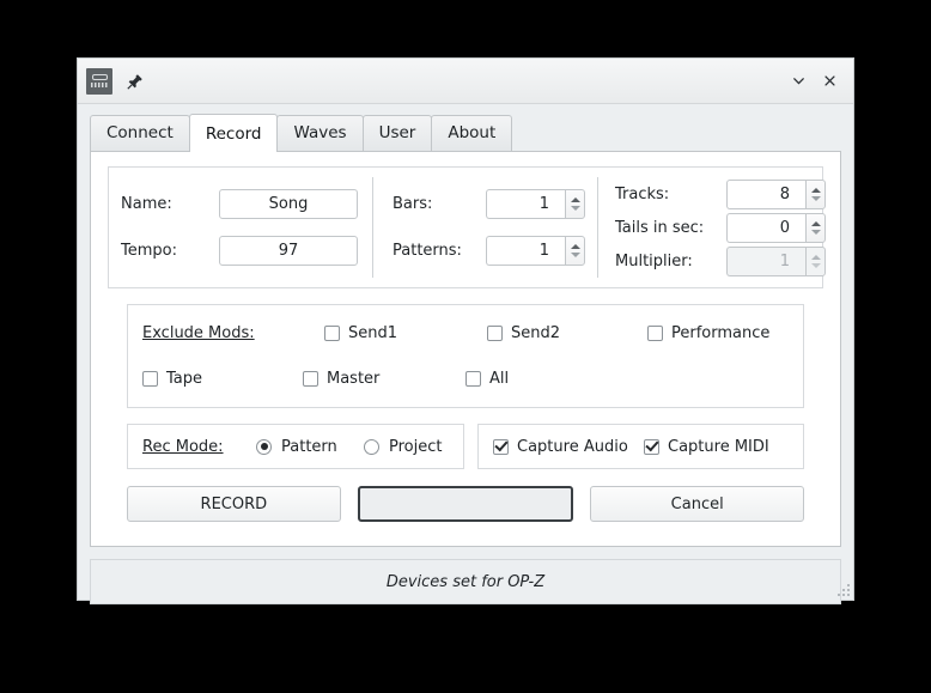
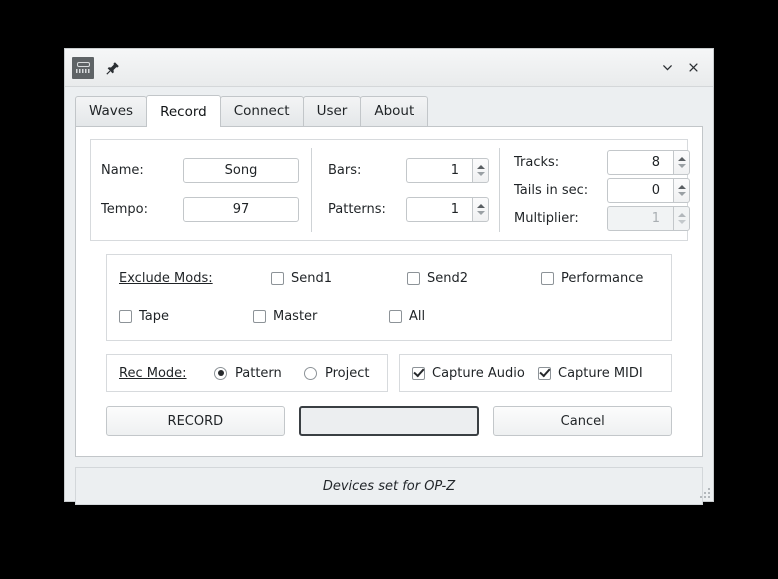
- Connect
+ Waves
  Record
- Waves
+ Connect
  User
  About
  Name:
  Song
  Tempo:
  97
  Bars:
  1
  Patterns:
  1
  Tracks:
  8
  Tails in sec:
  0
  Multiplier:
  1
  Exclude Mods:
  Send1
  Send2
  Performance
  Tape
  Master
  All
  Rec Mode:
  Pattern
  Project
  Capture Audio
  Capture MIDI
  RECORD
  Cancel
  Devices set for OP-Z
